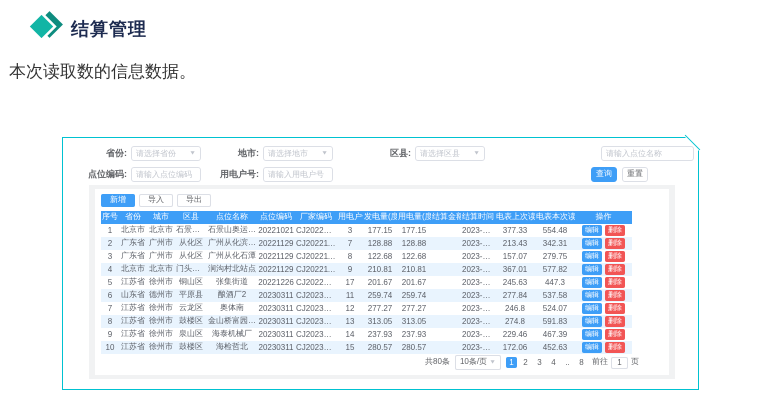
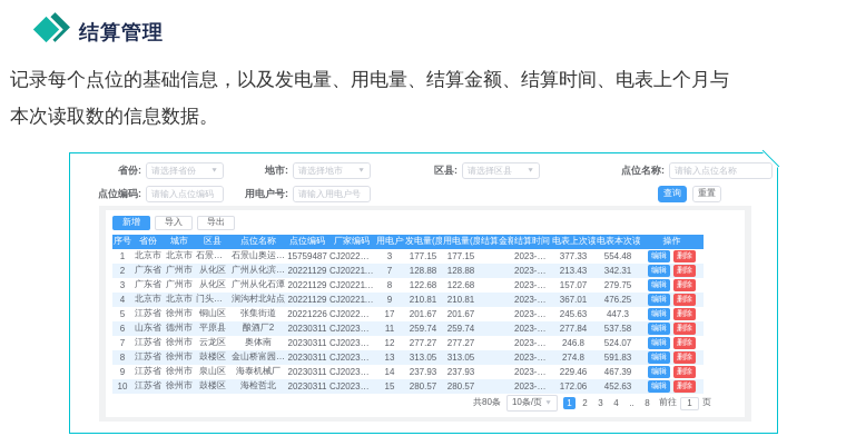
  结算管理
+ 记录每个点位的基础信息，以及发电量、用电量、结算金额、结算时间、电表上个月与
  本次读取数的信息数据。
  省份:
  请选择省份
  地市:
  请选择地市
  区县:
  请选择区县
+ 点位名称:
  请输入点位名称
  点位编码:
  请输入点位编码
  用电户号:
  请输入用电户号
  查询
  重置
  新增
  导入
  导出
  序号	省份	城市	区县	点位名称	点位编码	厂家编码	用电户	发电量(度	用电量(度	结算金额	结算时间	电表上次读	电表本次读	操作
- 1	北京市	北京市	石景山区	石景山奥运场	20221021	CJ2022102	3	177.15	177.15		2023-09..	377.33	554.48
+ 1	北京市	北京市	石景山区	石景山奥运场	15759487	CJ2022102	3	177.15	177.15		2023-09..	377.33	554.48
  2	广东省	广州市	从化区	广州从化滨东	20221129	CJ2022112	7	128.88	128.88		2023-09..	213.43	342.31
  3	广东省	广州市	从化区	广州从化石潭	20221129	CJ2022112	8	122.68	122.68		2023-09..	157.07	279.75
- 4	北京市	北京市	门头沟区	涧沟村北站点	20221129	CJ2022112	9	210.81	210.81		2023-09..	367.01	577.82
+ 4	北京市	北京市	门头沟区	涧沟村北站点	20221129	CJ2022112	9	210.81	210.81		2023-09..	367.01	476.25
  5	江苏省	徐州市	铜山区	张集街道	20221226	CJ2022122	17	201.67	201.67		2023-09..	245.63	447.3
  6	山东省	德州市	平原县	酿酒厂2	20230311	CJ2023031	11	259.74	259.74		2023-09..	277.84	537.58
  7	江苏省	徐州市	云龙区	奥体南	20230311	CJ2023031	12	277.27	277.27		2023-09..	246.8	524.07
  8	江苏省	徐州市	鼓楼区	金山桥富园站	20230311	CJ2023031	13	313.05	313.05		2023-09..	274.8	591.83
  9	江苏省	徐州市	泉山区	海泰机械厂	20230311	CJ2023031	14	237.93	237.93		2023-09..	229.46	467.39
  10	江苏省	徐州市	鼓楼区	海检哲北	20230311	CJ2023031	15	280.57	280.57		2023-09..	172.06	452.63
  共80条
  10条/页
  1
  2
  3
  4
  ..
  8
  前往
  1
  页
